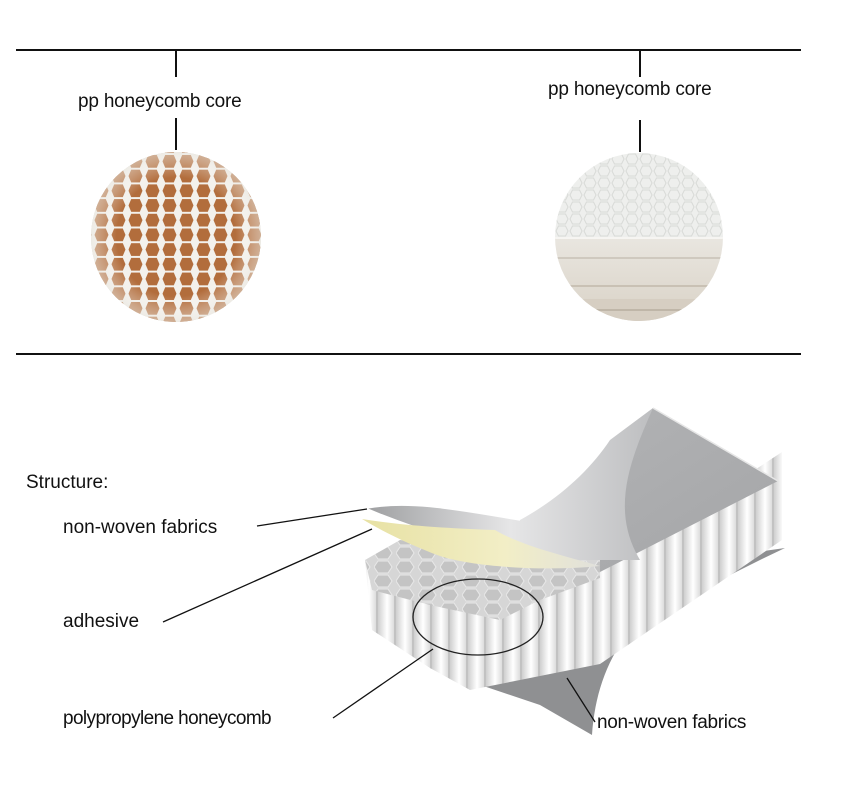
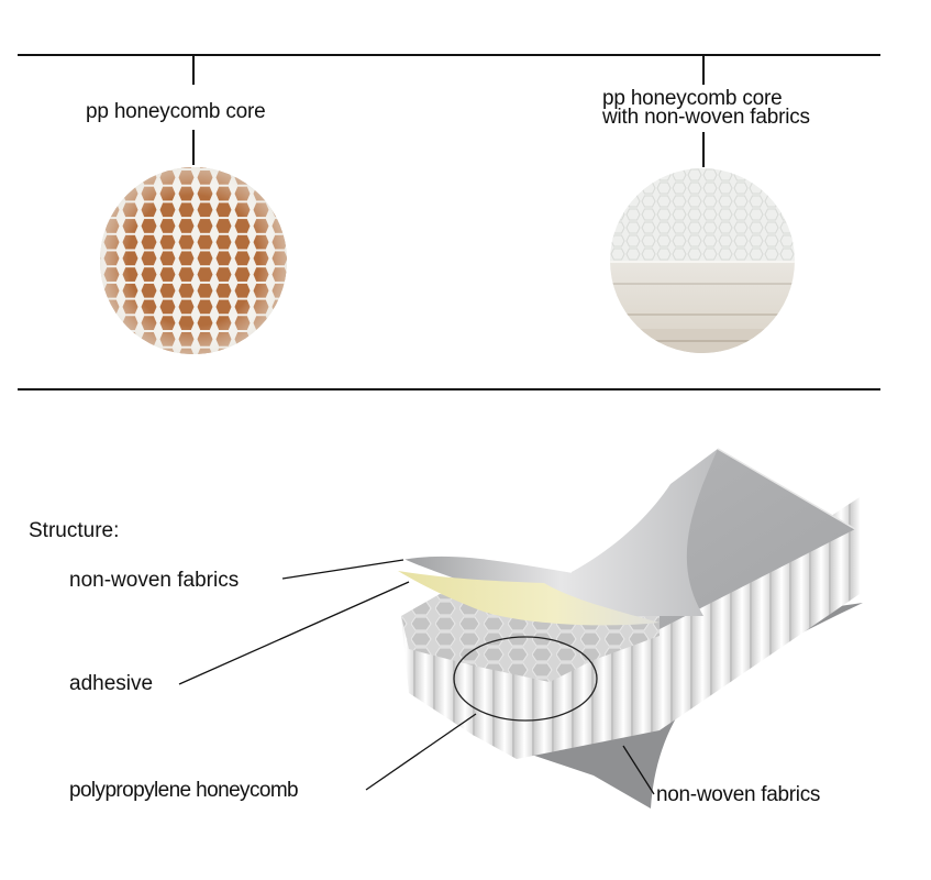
  pp honeycomb core
  pp honeycomb core
+ with non-woven fabrics
  Structure:
  non-woven fabrics
  adhesive
  polypropylene honeycomb
  non-woven fabrics
